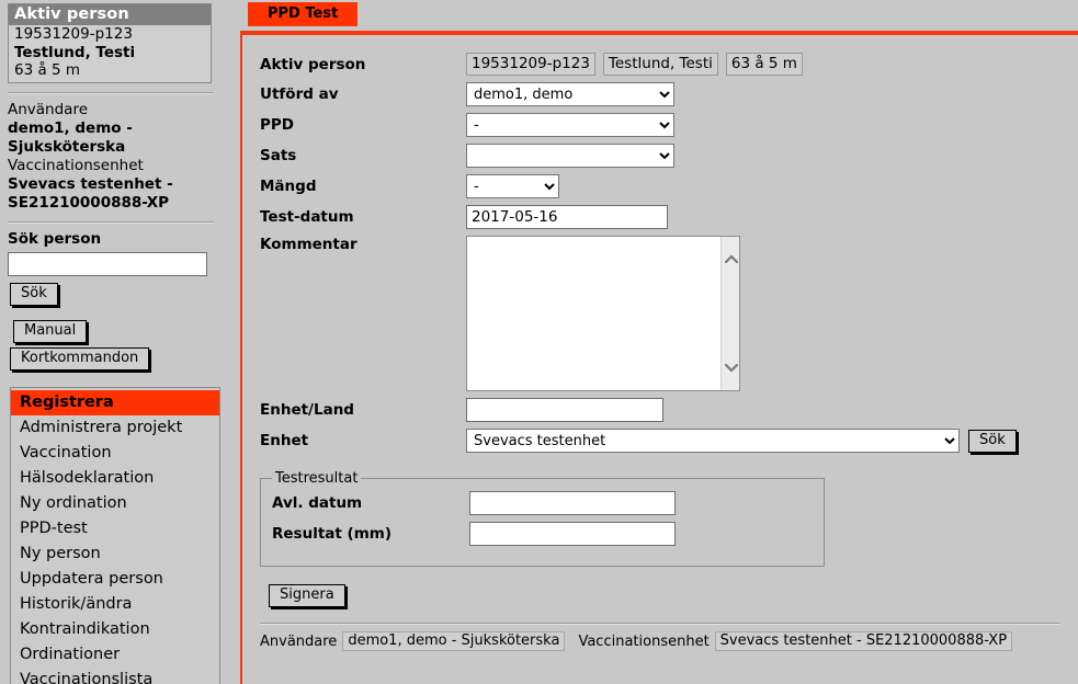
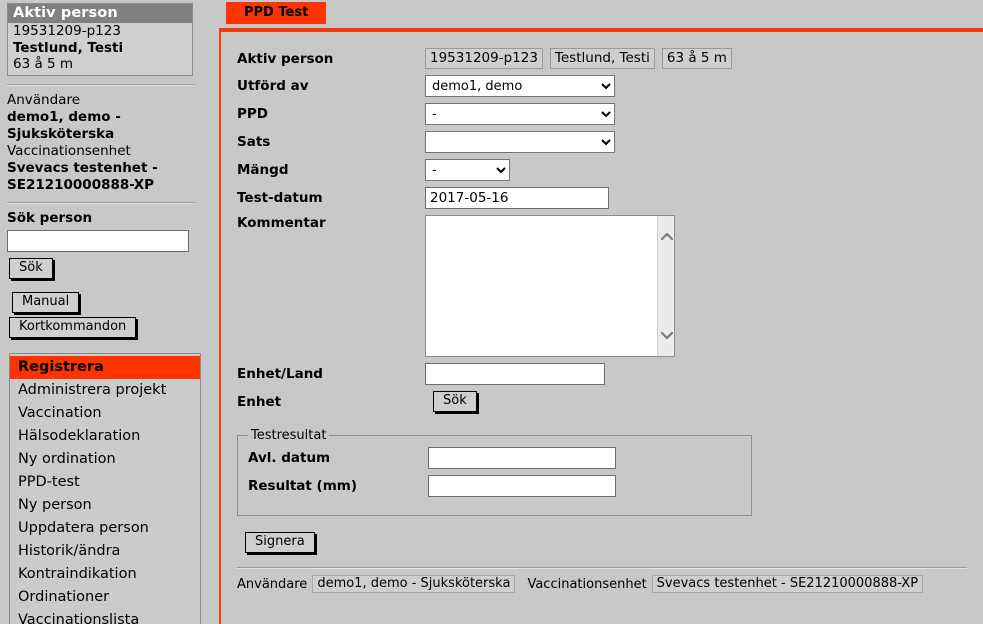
  Aktiv person
  19531209-p123
  Testlund, Testi
  63 å 5 m
  Användare
  demo1, demo -
  Sjuksköterska
  Vaccinationsenhet
  Svevacs testenhet -
  SE21210000888-XP
  Sök person
  Sök
  Manual
  Kortkommandon
  Registrera
  Administrera projekt
  Vaccination
  Hälsodeklaration
  Ny ordination
  PPD-test
  Ny person
  Uppdatera person
  Historik/ändra
  Kontraindikation
  Ordinationer
  Vaccinationslista
  PPD Test
  Aktiv person
  19531209-p123
  Testlund, Testi
  63 å 5 m
  Utförd av
  demo1, demo
  PPD
  -
  Sats
  Mängd
  -
  Test-datum
  2017-05-16
  Kommentar
  Enhet/Land
  Enhet
- Svevacs testenhet
  Sök
  Testresultat
  Avl. datum
  Resultat (mm)
  Signera
  Användare
  demo1, demo - Sjuksköterska
  Vaccinationsenhet
  Svevacs testenhet - SE21210000888-XP
